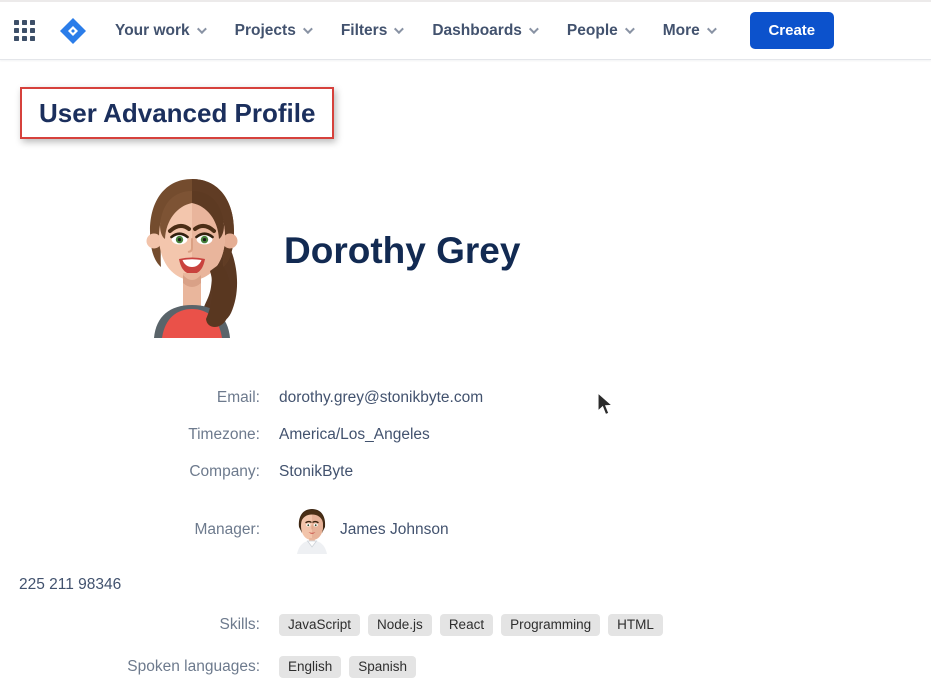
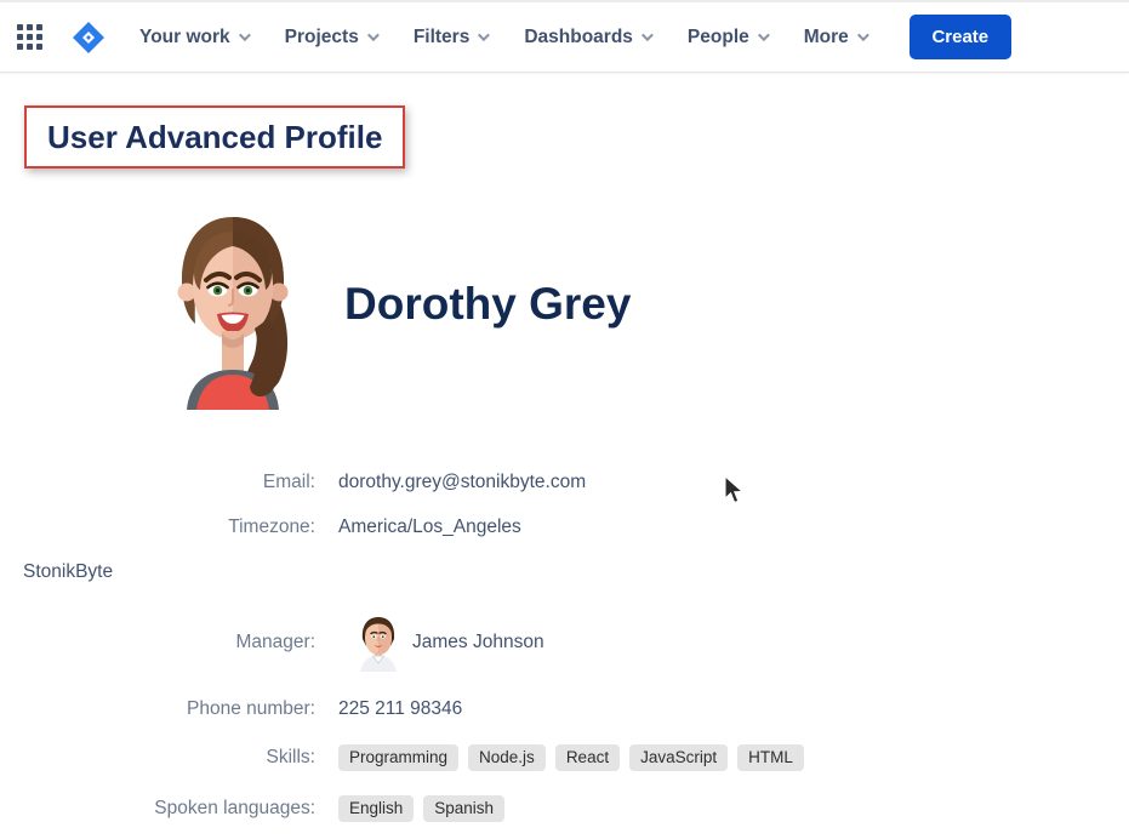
  Your work
  Projects
  Filters
  Dashboards
  People
  More
  Create
  User Advanced Profile
  Dorothy Grey
  Email:
  dorothy.grey@stonikbyte.com
  Timezone:
  America/Los_Angeles
- Company:
  StonikByte
  Manager:
  James Johnson
+ Phone number:
  225 211 98346
  Skills:
- JavaScript
+ Programming
  Node.js
  React
- Programming
+ JavaScript
  HTML
  Spoken languages:
  English
  Spanish
